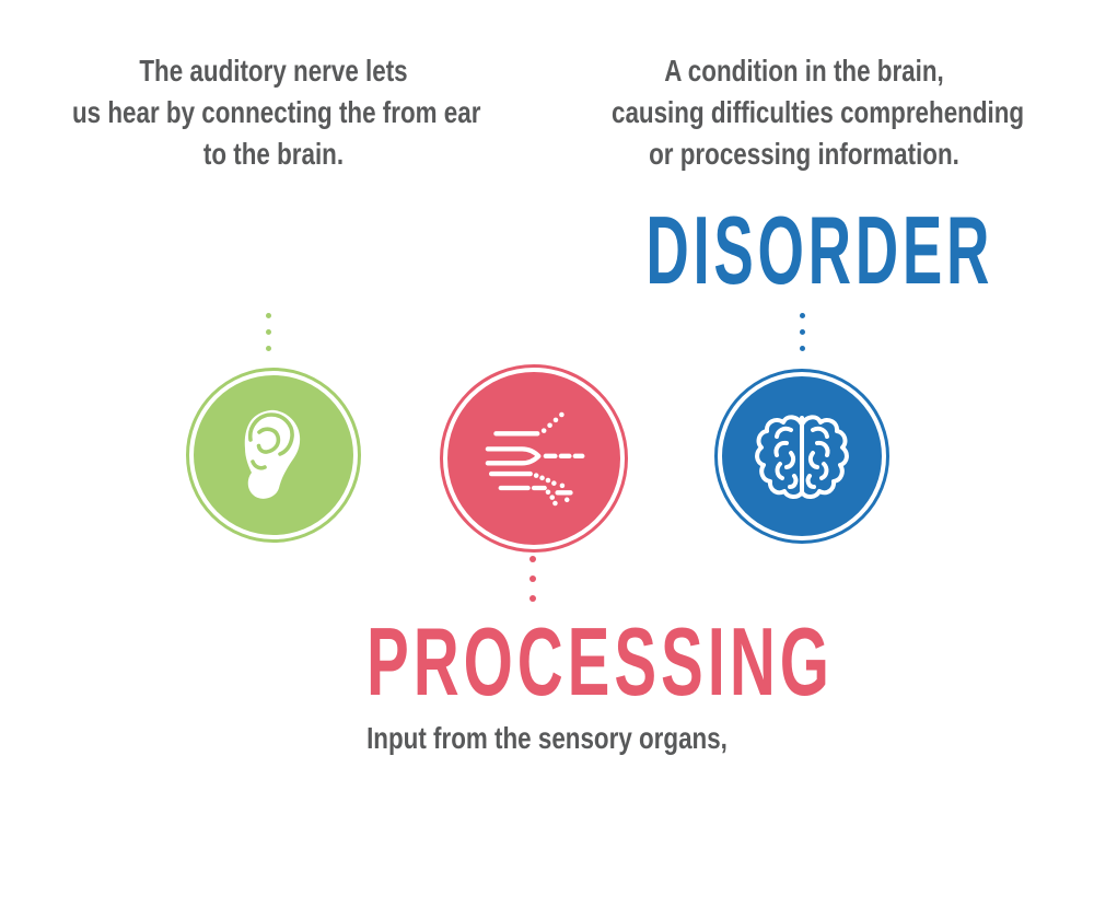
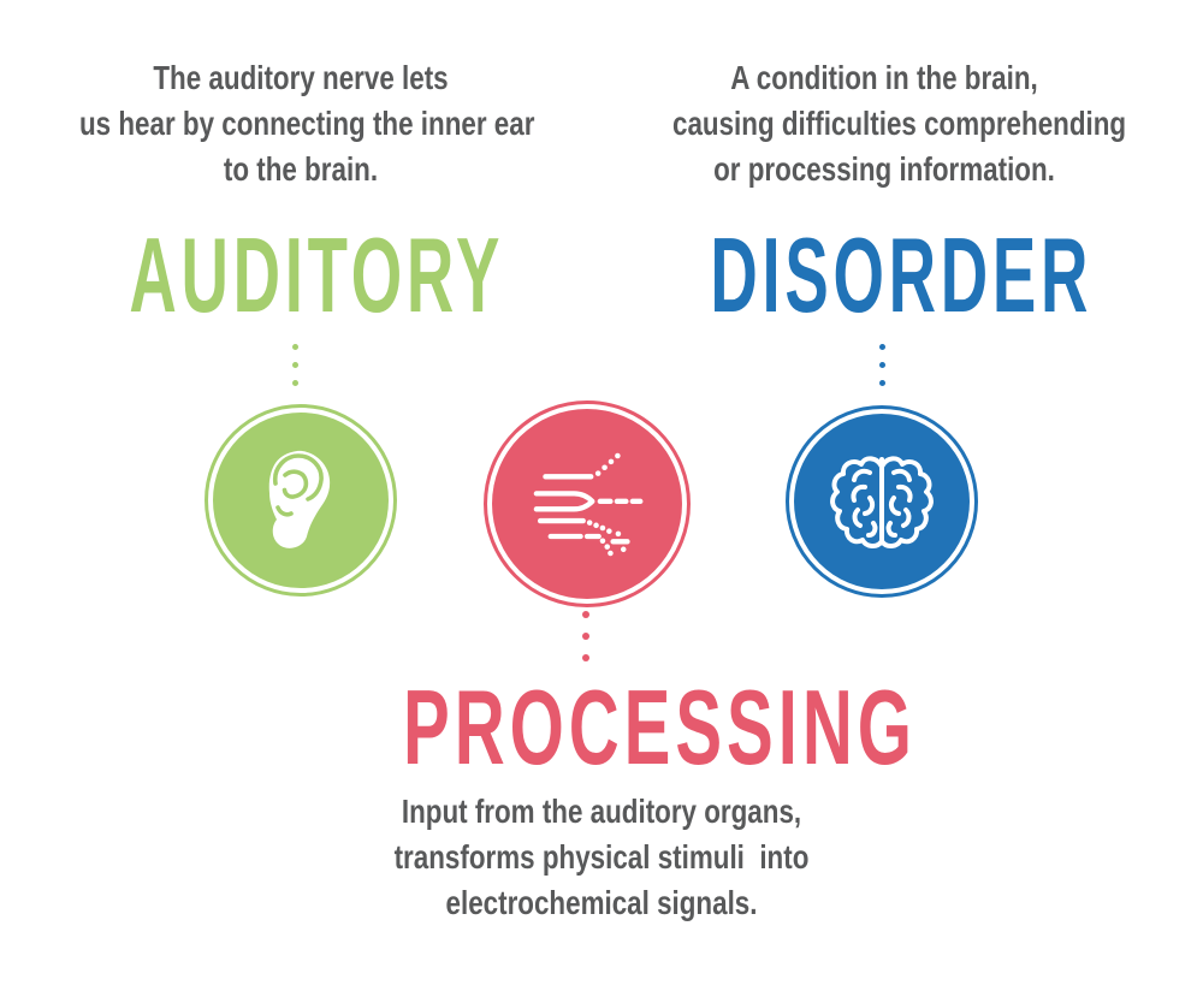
  The auditory nerve lets
- us hear by connecting the from ear
+ us hear by connecting the inner ear
  to the brain.
  A condition in the brain,
  causing difficulties comprehending
  or processing information.
+ AUDITORY
  DISORDER
  PROCESSING
- Input from the sensory organs,
+ Input from the auditory organs,
+ transforms physical stimuli into
+ electrochemical signals.
